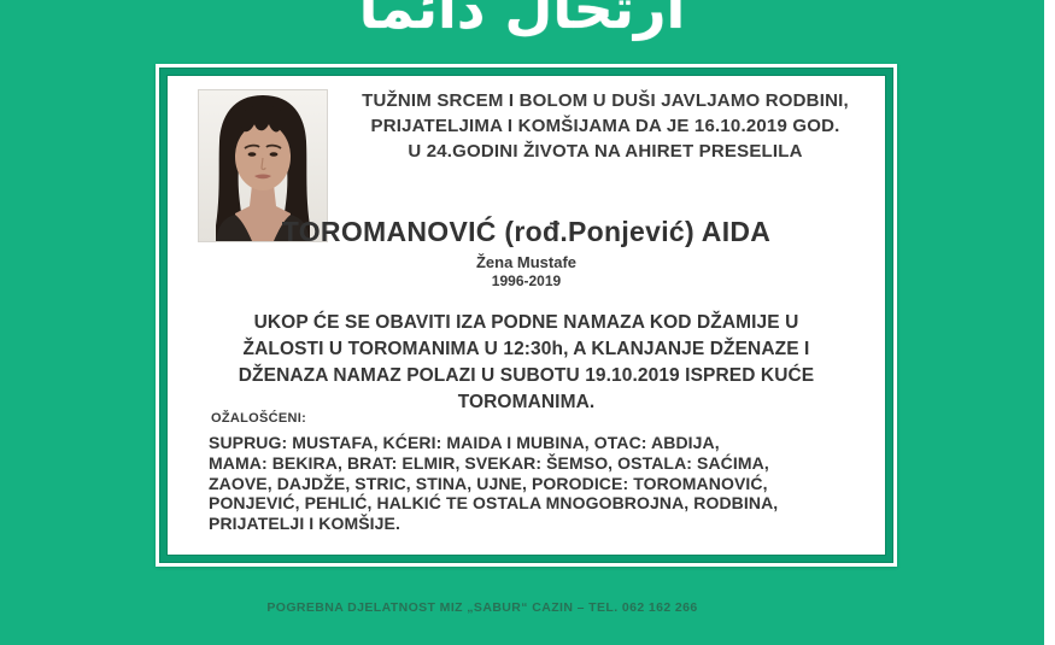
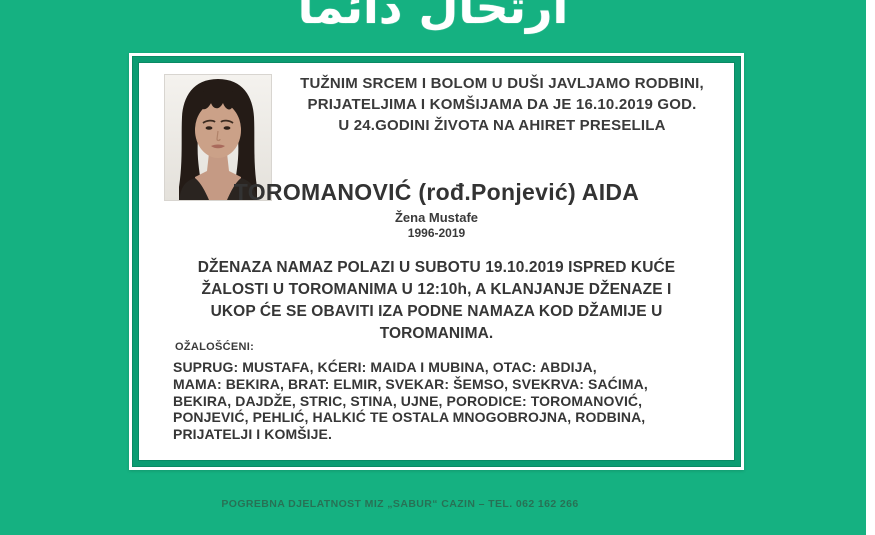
  ارتحال دائما
  TUŽNIM SRCEM I BOLOM U DUŠI JAVLJAMO RODBINI,
  PRIJATELJIMA I KOMŠIJAMA DA JE 16.10.2019 GOD.
  U 24.GODINI ŽIVOTA NA AHIRET PRESELILA
  TOROMANOVIĆ (rođ.Ponjević) AIDA
  Žena Mustafe
  1996-2019
- UKOP ĆE SE OBAVITI IZA PODNE NAMAZA KOD DŽAMIJE U
+ DŽENAZA NAMAZ POLAZI U SUBOTU 19.10.2019 ISPRED KUĆE
- ŽALOSTI U TOROMANIMA U 12:30h, A KLANJANJE DŽENAZE I
+ ŽALOSTI U TOROMANIMA U 12:10h, A KLANJANJE DŽENAZE I
- DŽENAZA NAMAZ POLAZI U SUBOTU 19.10.2019 ISPRED KUĆE
+ UKOP ĆE SE OBAVITI IZA PODNE NAMAZA KOD DŽAMIJE U
  TOROMANIMA.
  OŽALOŠĆENI:
  SUPRUG: MUSTAFA, KĆERI: MAIDA I MUBINA, OTAC: ABDIJA,
- MAMA: BEKIRA, BRAT: ELMIR, SVEKAR: ŠEMSO, OSTALA: SAĆIMA,
+ MAMA: BEKIRA, BRAT: ELMIR, SVEKAR: ŠEMSO, SVEKRVA: SAĆIMA,
- ZAOVE, DAJDŽE, STRIC, STINA, UJNE, PORODICE: TOROMANOVIĆ,
+ BEKIRA, DAJDŽE, STRIC, STINA, UJNE, PORODICE: TOROMANOVIĆ,
  PONJEVIĆ, PEHLIĆ, HALKIĆ TE OSTALA MNOGOBROJNA, RODBINA,
  PRIJATELJI I KOMŠIJE.
  POGREBNA DJELATNOST MIZ „SABUR“ CAZIN – TEL. 062 162 266
